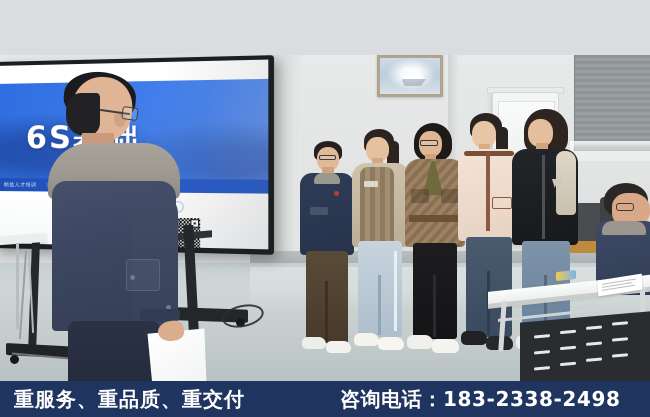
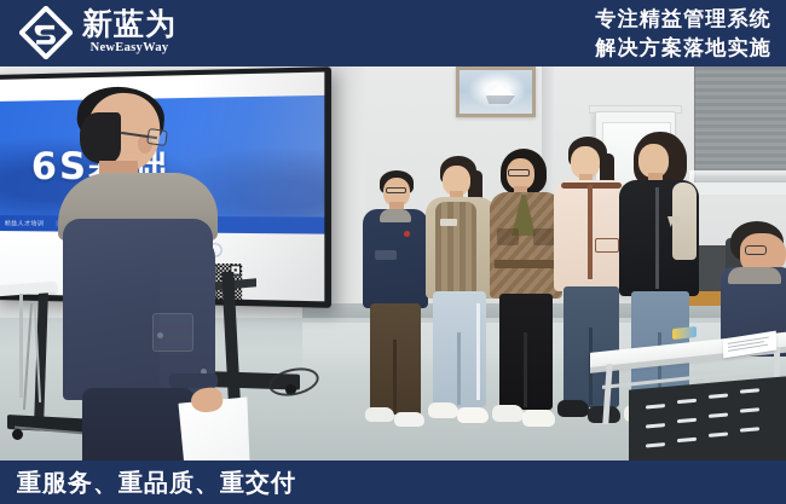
+ 新蓝为
+ NewEasyWay
+ 专注精益管理系统
+ 解决方案落地实施
  重服务、重品质、重交付
- 咨询电话：183-2338-2498
